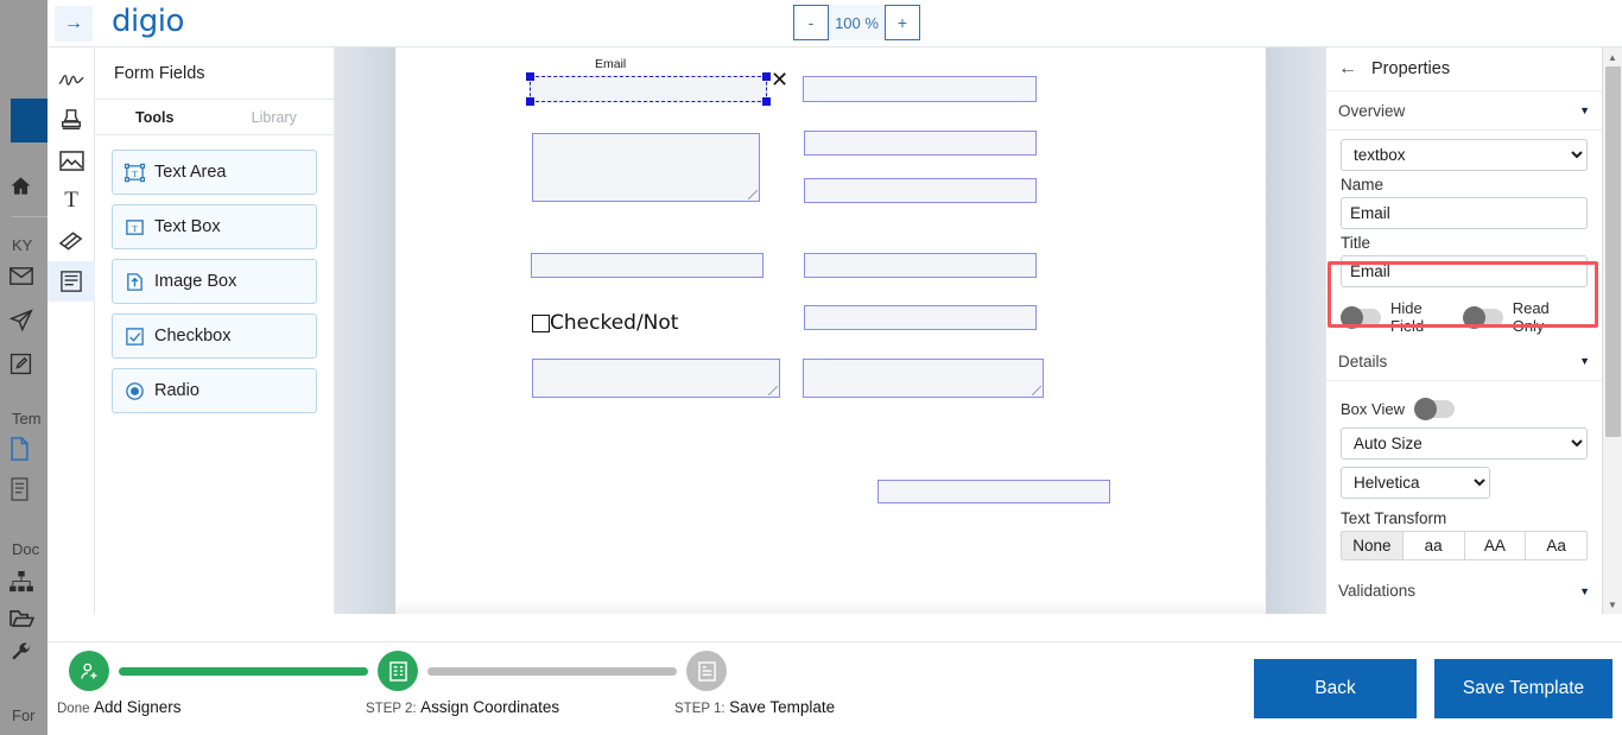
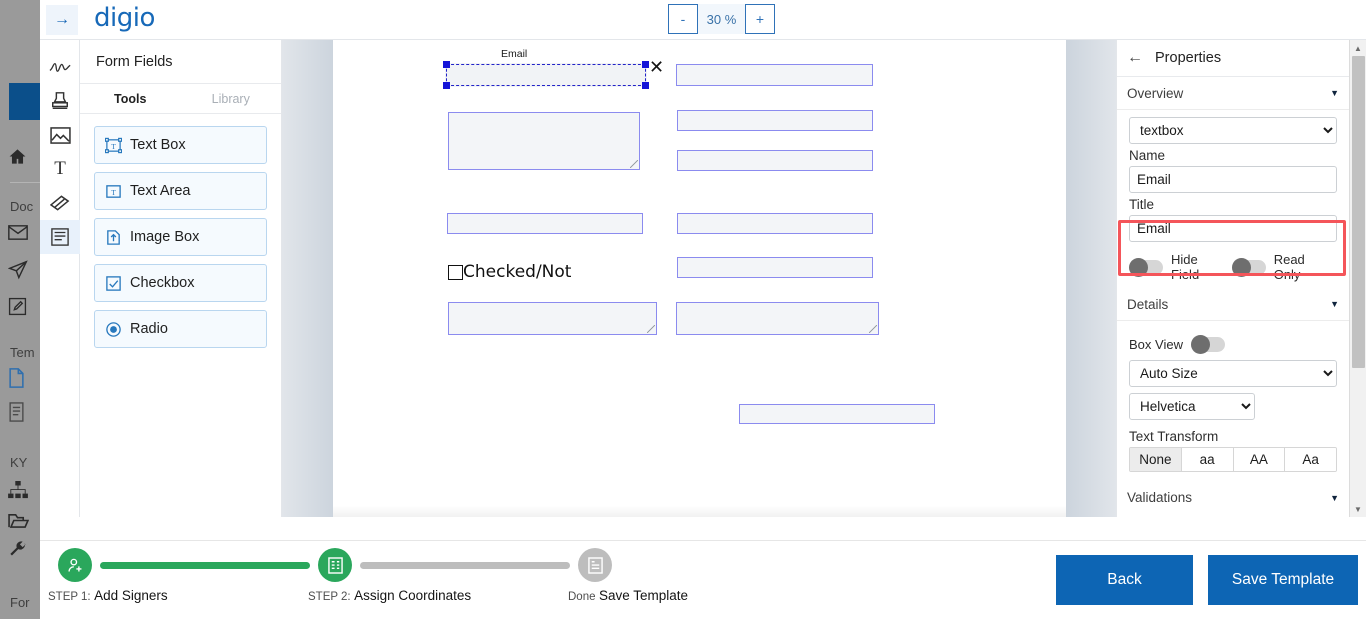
- KY
+ Doc
  Tem
- Doc
+ KY
  For
  →
  digio
  -
- 100 %
+ 30 %
  +
  T
  Form Fields
  Tools
  Library
  T
- Text Area
+ Text Box
  T
- Text Box
+ Text Area
  Image Box
  Checkbox
  Radio
  Email
  ✕
  Checked/Not
  ←
  Properties
  Overview
  ▼
  textbox
  Name
  Email
  Title
  Email
  Hide Field
  Read Only
  Details
  ▼
  Box View
  Auto Size Helvetica
  Text Transform
  None
  aa
  AA
  Aa
  Validations
  ▼
  ▲
  ▼
- Done Add Signers
+ STEP 1: Add Signers
  STEP 2: Assign Coordinates
- STEP 1: Save Template
+ Done Save Template
  Back
  Save Template
